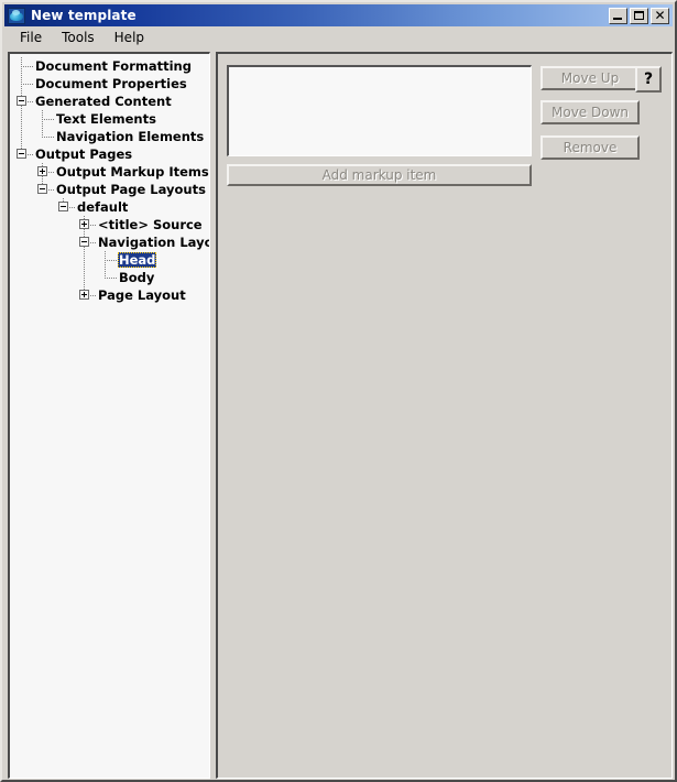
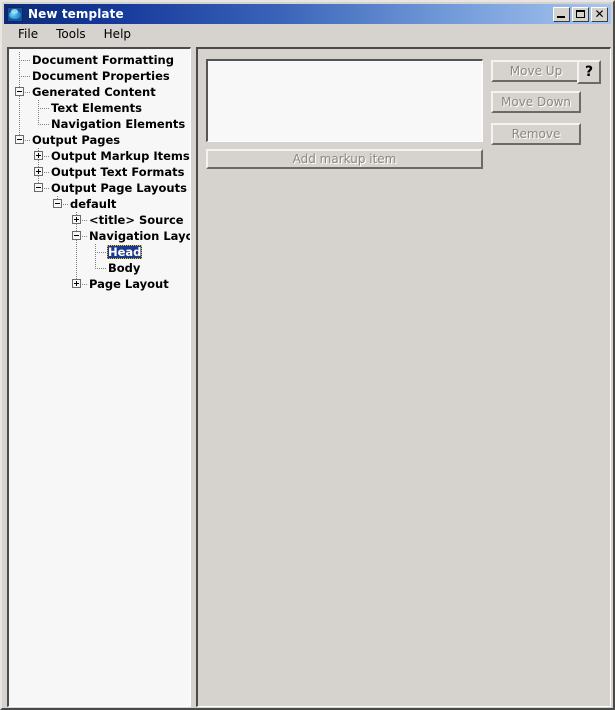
  New template
  ✕
  File
  Tools
  Help
  Document Formatting
  Document Properties
  Generated Content
  Text Elements
  Navigation Elements
  Output Pages
  Output Markup Items
+ Output Text Formats
  Output Page Layouts
  default
  <title> Source
  Navigation Layo
  Head
  Body
  Page Layout
  Add markup item
  Move Up
  Move Down
  Remove
  ?
